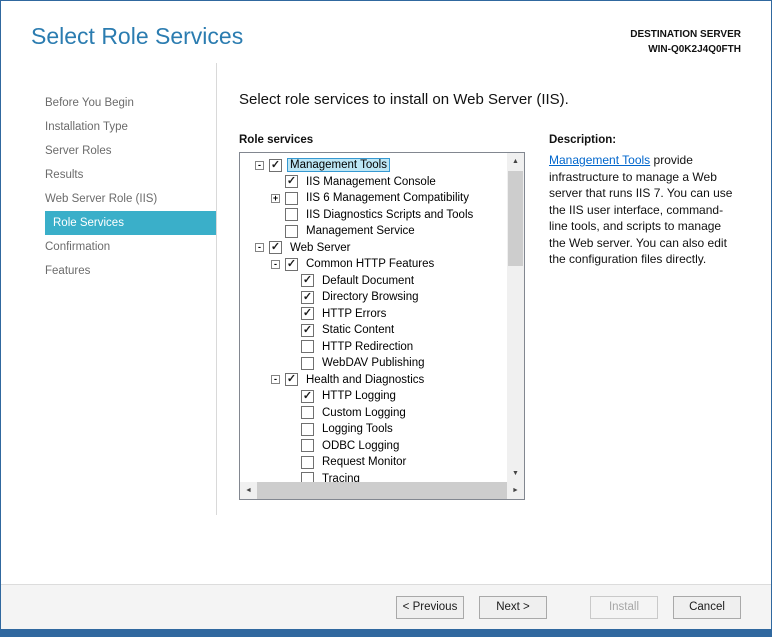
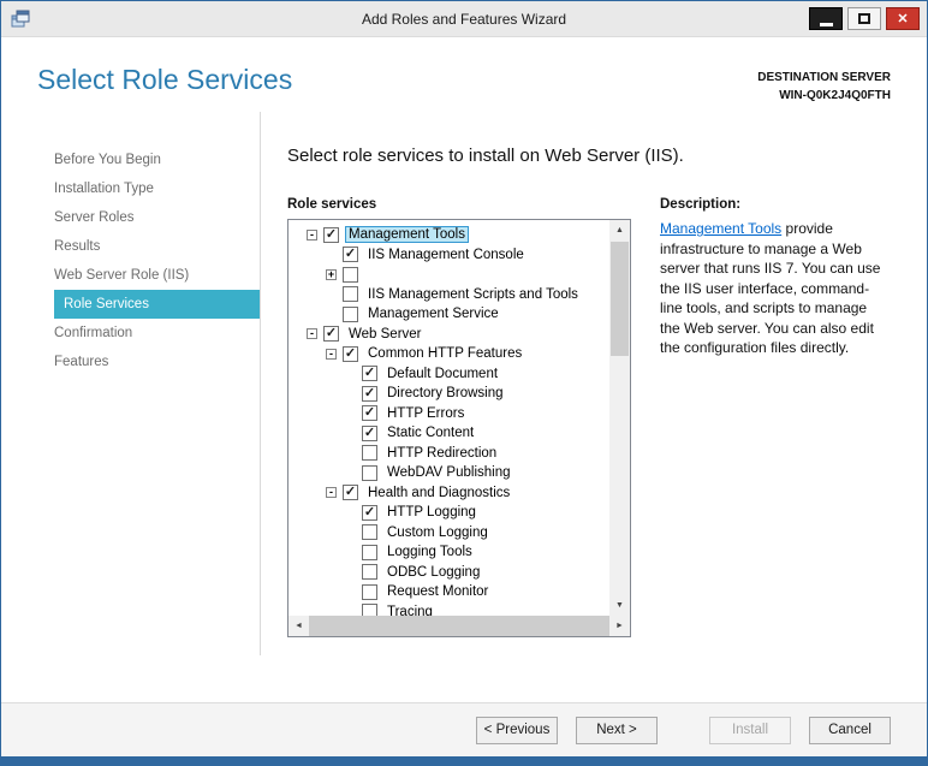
+ Add Roles and Features Wizard
+ ✕
  Select Role Services
  DESTINATION SERVER
  WIN-Q0K2J4Q0FTH
  Before You Begin
  Installation Type
  Server Roles
  Results
  Web Server Role (IIS)
  Role Services
  Confirmation
  Features
  Select role services to install on Web Server (IIS).
  Role services
  -
  ✓
  Management Tools
  ✓
  IIS Management Console
  +
- IIS 6 Management Compatibility
- IIS Diagnostics Scripts and Tools
+ IIS Management Scripts and Tools
  Management Service
  -
  ✓
  Web Server
  -
  ✓
  Common HTTP Features
  ✓
  Default Document
  ✓
  Directory Browsing
  ✓
  HTTP Errors
  ✓
  Static Content
  HTTP Redirection
  WebDAV Publishing
  -
  ✓
  Health and Diagnostics
  ✓
  HTTP Logging
  Custom Logging
  Logging Tools
  ODBC Logging
  Request Monitor
  Tracing
  Description:
  Management Tools provide infrastructure to manage a Web server that runs IIS 7. You can use the IIS user interface, command-line tools, and scripts to manage the Web server. You can also edit the configuration files directly.
  < Previous
  Next >
  Install
  Cancel
